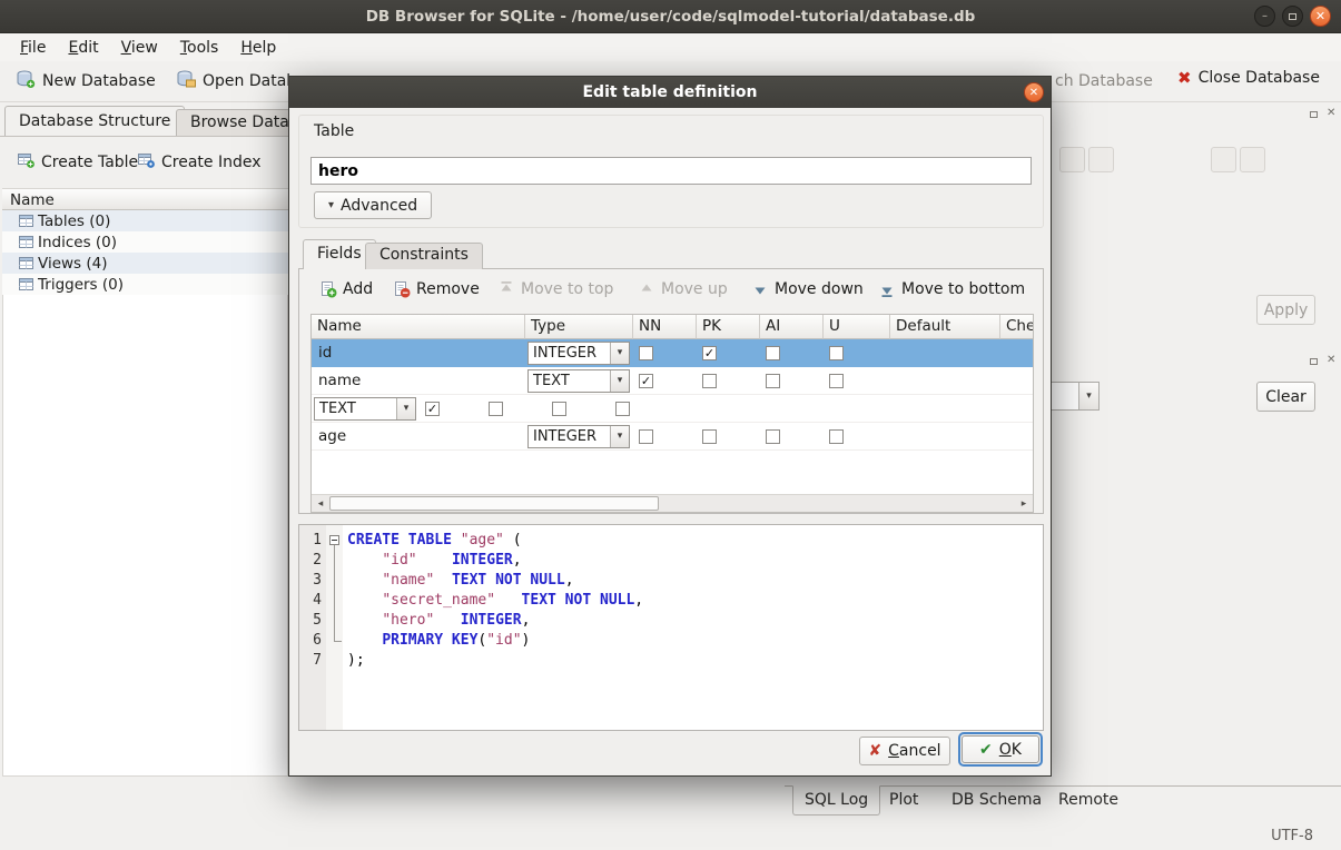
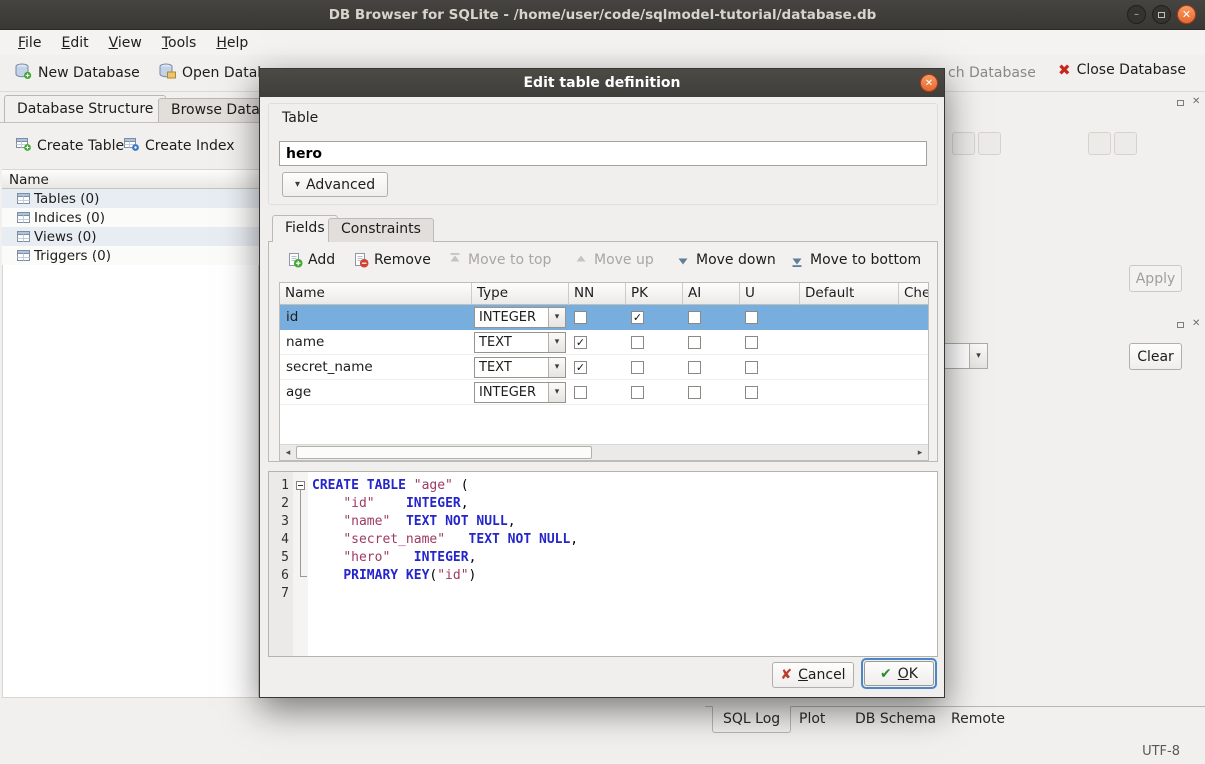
  DB Browser for SQLite - /home/user/code/sqlmodel-tutorial/database.db
  –
  ✕
  File
  Edit
  View
  Tools
  Help
  New Database
  ch Database
  ✖
  Close Database
  Database Structure
  Browse Data
  Create Table
  Create Index
  Name
  Tables (0)
  Indices (0)
- Views (4)
+ Views (0)
  Triggers (0)
  ✕
  Apply
  ✕
  ▾
  Clear
  SQL Log
  Plot
  DB Schema
  Remote
  UTF-8
  Edit table definition
  ✕
  Table
  hero
  ▾
  Advanced
  Fields
  Constraints
  Add
  Remove
  Move to top
  Move up
  Move down
  Move to bottom
  Name
  Type
  NN
  PK
  AI
  U
  Default
  id
  INTEGER
  ▾
  ✓
  name
  TEXT
  ▾
  ✓
+ secret_name
  TEXT
  ▾
  ✓
  age
  INTEGER
  ▾
  ◂
  ▸
  1
  2
  3
  4
  5
  6
  7
  CREATE TABLE "age" (
  "id" INTEGER,
  "name" TEXT NOT NULL,
  "secret_name" TEXT NOT NULL,
  "hero" INTEGER,
  PRIMARY KEY("id")
- );
  ✘
  Cancel
  ✔
  OK
